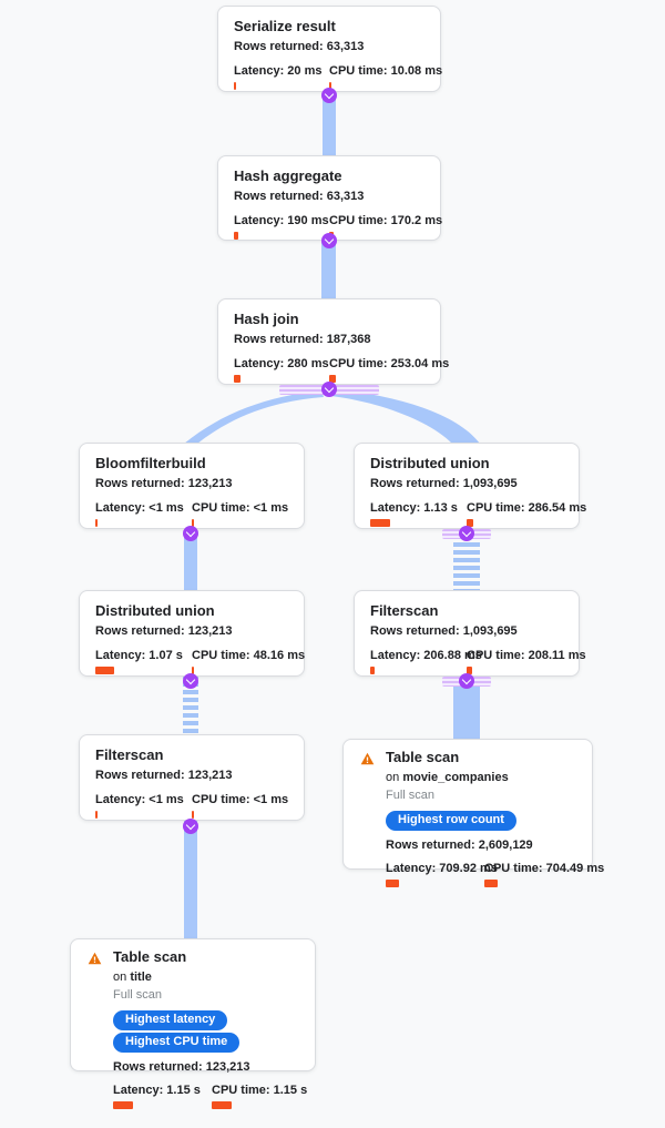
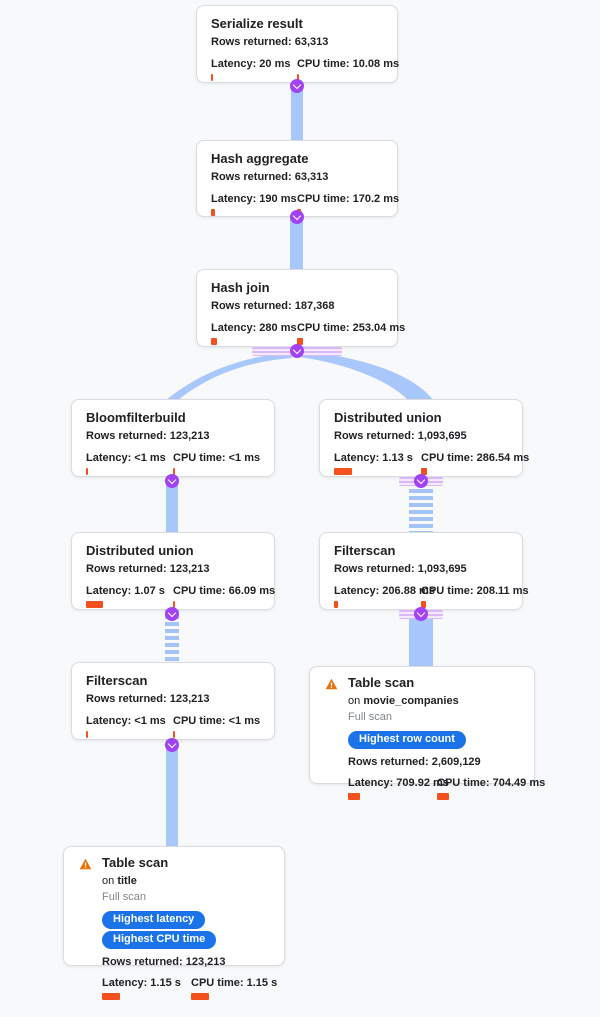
  Serialize result
  Rows returned: 63,313
  Latency: 20 ms
  CPU time: 10.08 ms
  Hash aggregate
  Rows returned: 63,313
  Latency: 190 ms
  CPU time: 170.2 ms
  Hash join
  Rows returned: 187,368
  Latency: 280 ms
  CPU time: 253.04 ms
  Bloomfilterbuild
  Rows returned: 123,213
  Latency: <1 ms
  CPU time: <1 ms
  Distributed union
  Rows returned: 1,093,695
  Latency: 1.13 s
  CPU time: 286.54 ms
  Distributed union
  Rows returned: 123,213
  Latency: 1.07 s
- CPU time: 48.16 ms
+ CPU time: 66.09 ms
  Filterscan
  Rows returned: 1,093,695
  Latency: 206.88
  CPU time: 208.11 ms
  Filterscan
  Rows returned: 123,213
  Latency: <1 ms
  CPU time: <1 ms
  Table scan
  on movie_companies
  Full scan
  Highest row count
  Rows returned: 2,609,129
  Latency: 709.92
  CPU time: 704.49 ms
  Table scan
  on title
  Full scan
  Highest latencyHighest CPU time
  Rows returned: 123,213
  Latency: 1.15 s
  CPU time: 1.15 s
